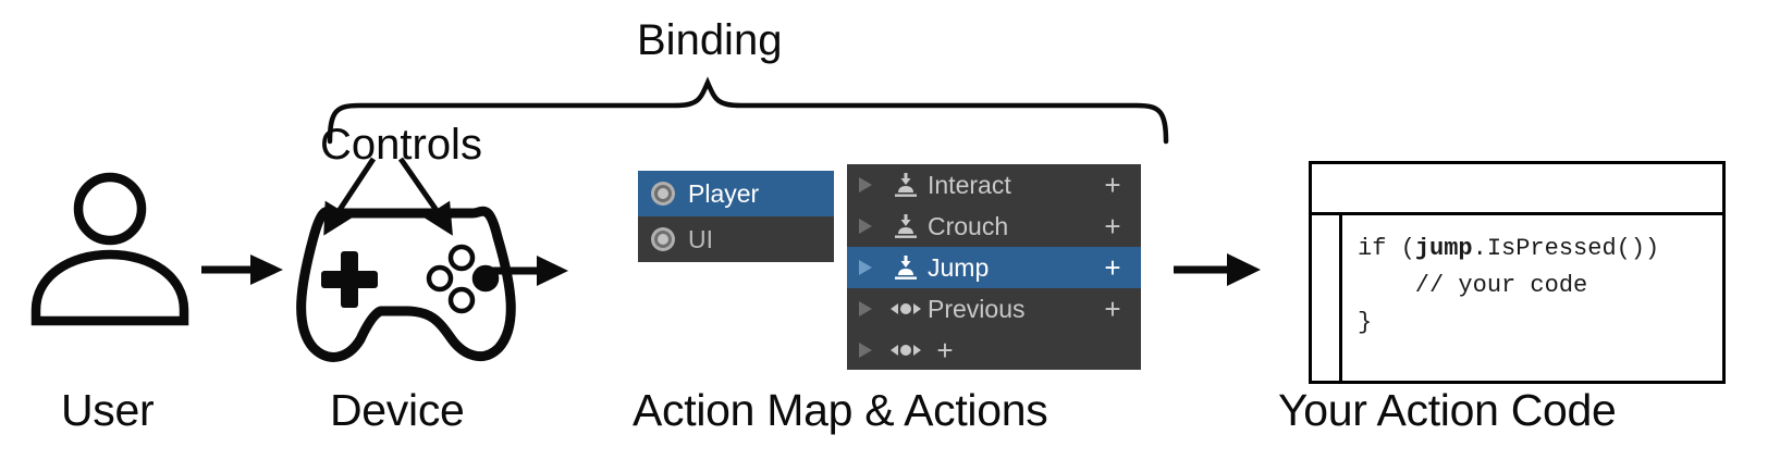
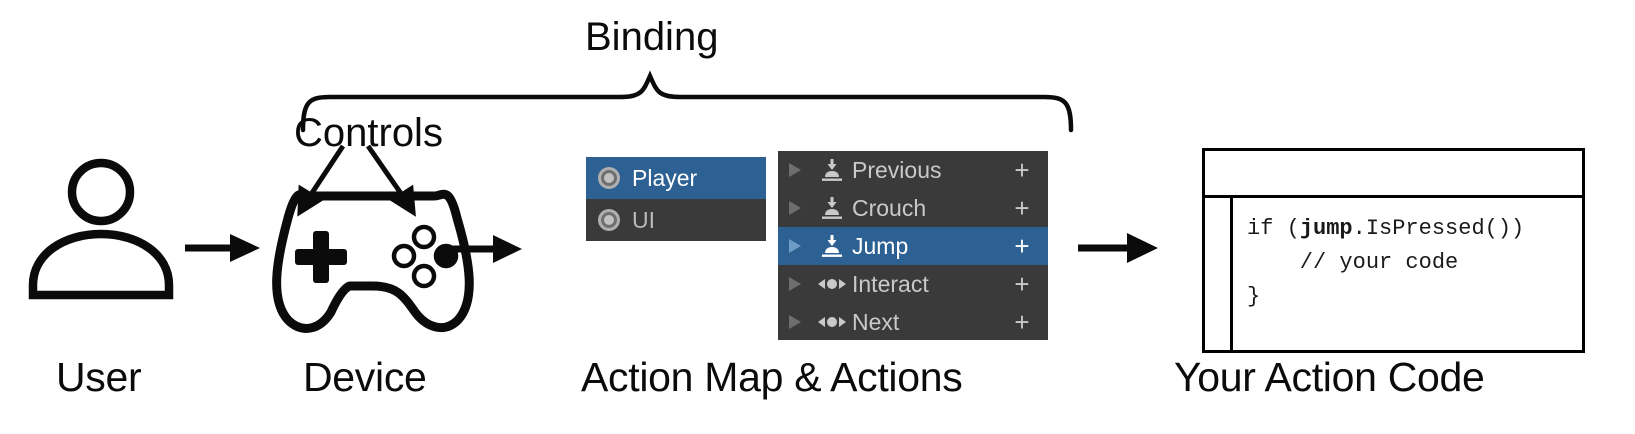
  Binding
  Controls
  Player
  UI
- Interact
+ Previous
  +
  Crouch
  +
  Jump
  +
- Previous
+ Interact
  +
+ Next
  +
  if (jump.IsPressed())
  // your code
  }
  User
  Device
  Action Map & Actions
  Your Action Code
